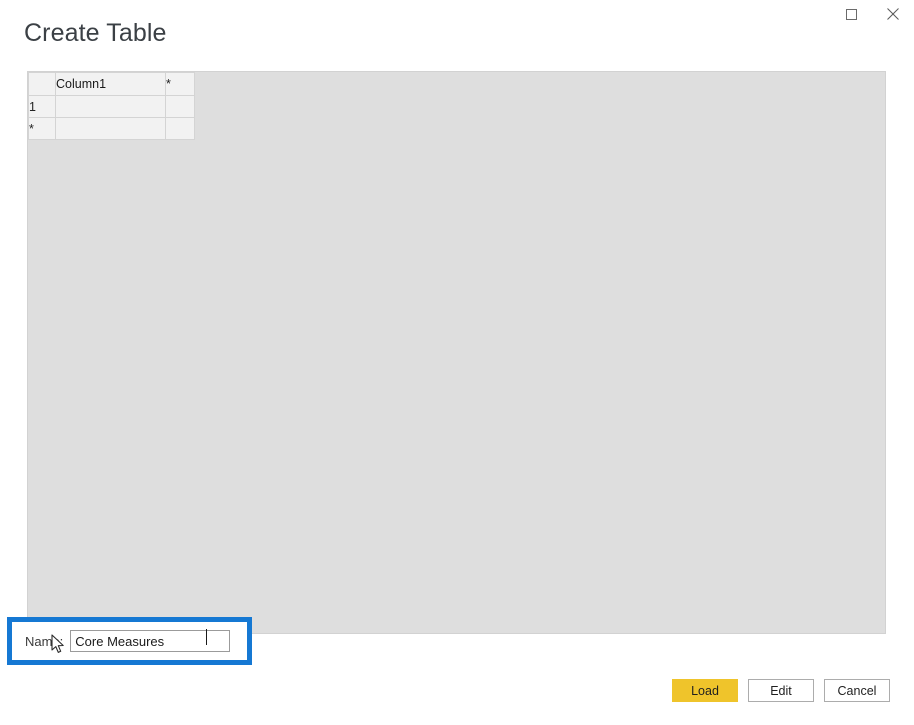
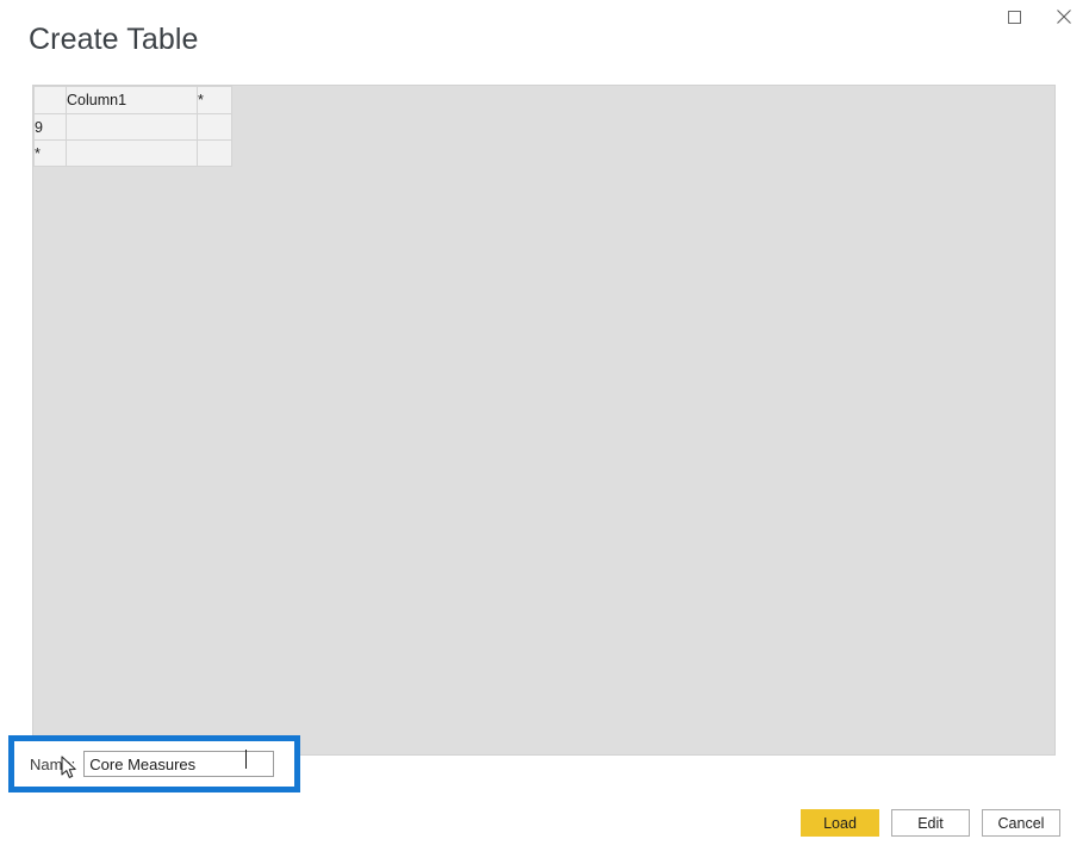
  Create Table
  	Column1	*
- 1
+ 9
  *
  Nam:
  Core Measures
  Load
  Edit
  Cancel
